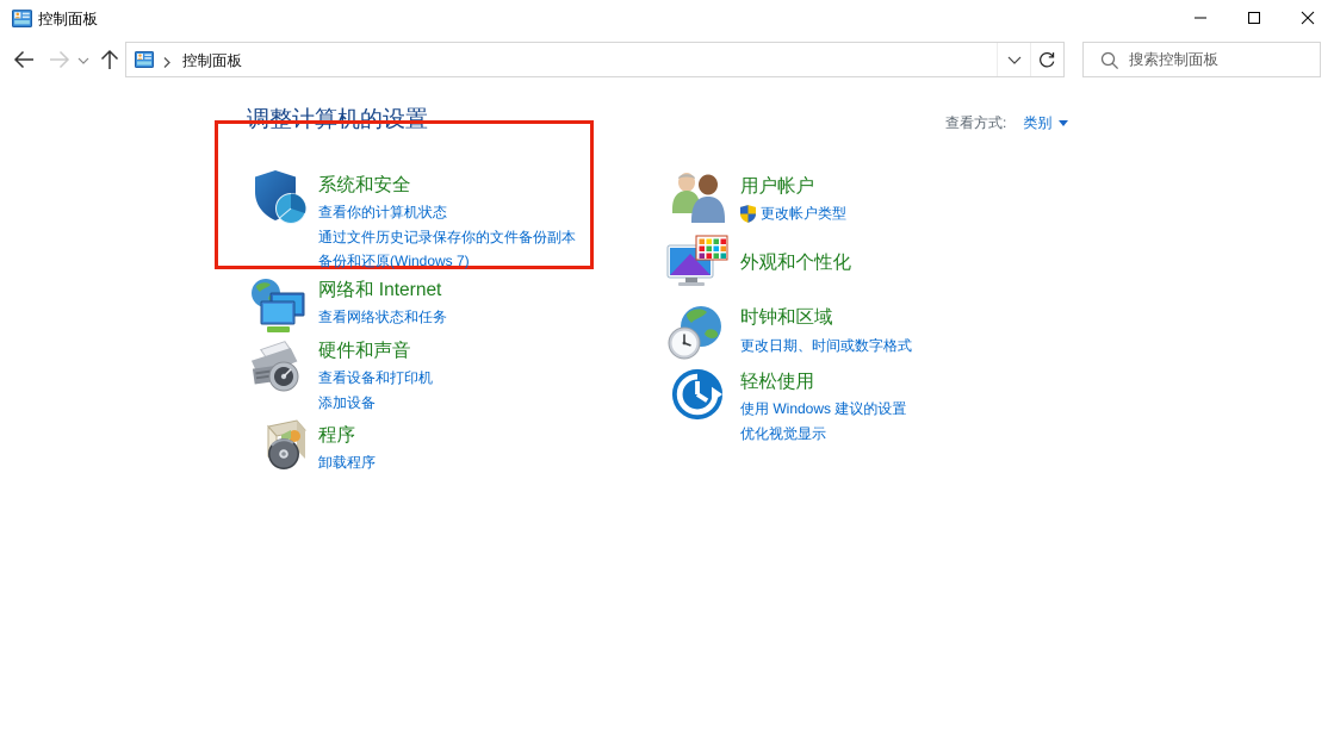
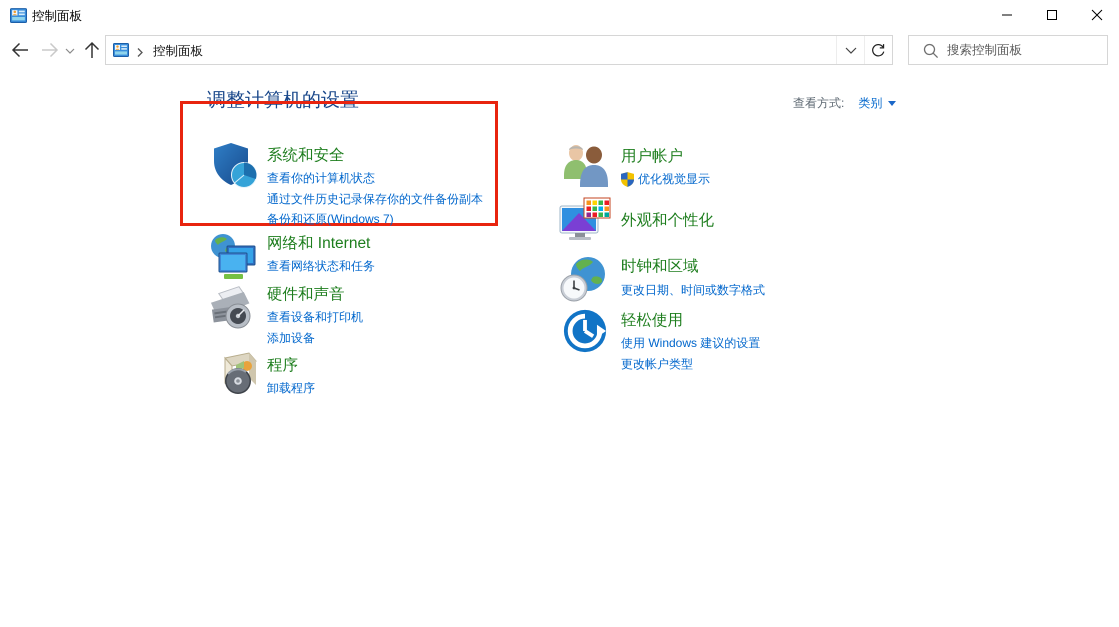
  控制面板
  控制面板
  搜索控制面板
  调整计算机的设置
  查看方式: 类别
  系统和安全
  查看你的计算机状态
  通过文件历史记录保存你的文件备份副本
  备份和还原(Windows 7)
  网络和 Internet
  查看网络状态和任务
  硬件和声音
  查看设备和打印机
  添加设备
  程序
  卸载程序
  用户帐户
- 更改帐户类型
+ 优化视觉显示
  外观和个性化
  时钟和区域
  更改日期、时间或数字格式
  轻松使用
  使用 Windows 建议的设置
- 优化视觉显示
+ 更改帐户类型
